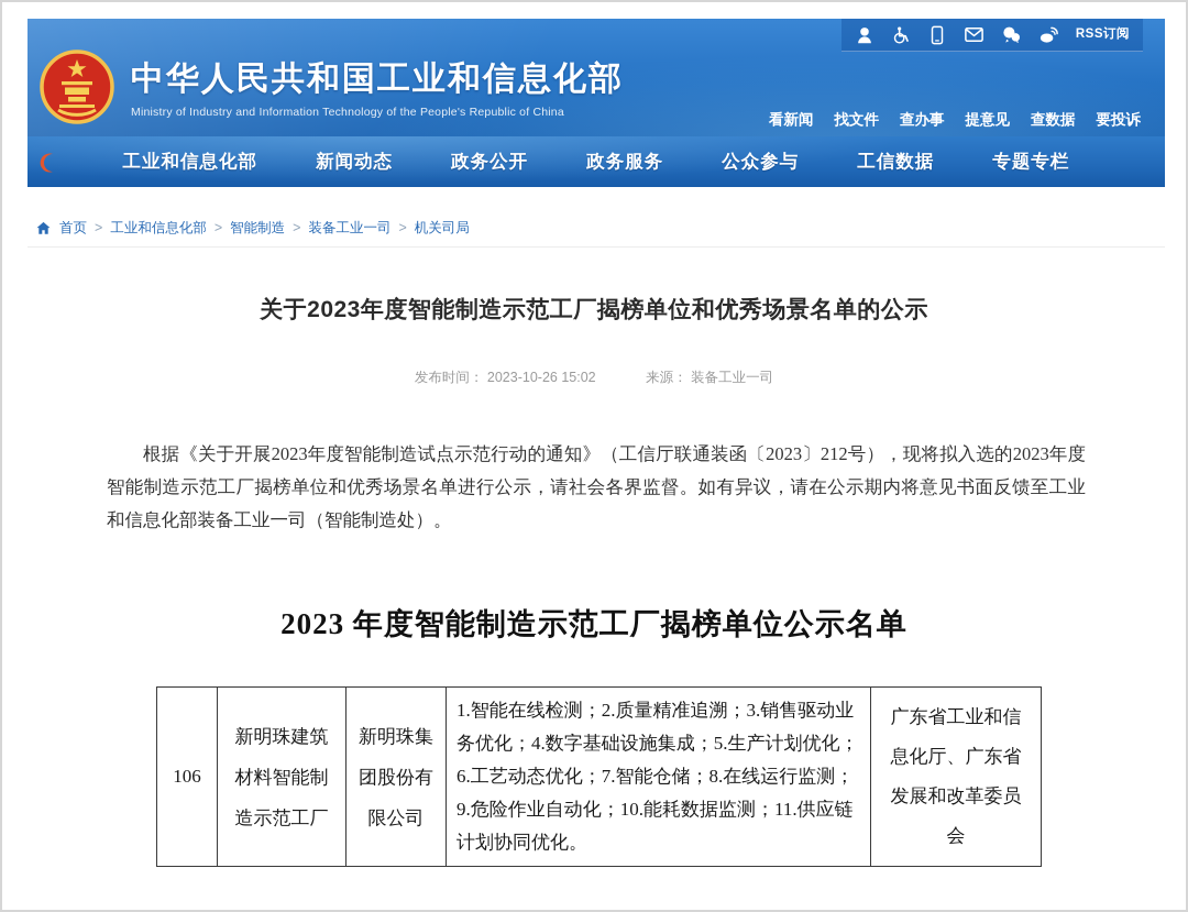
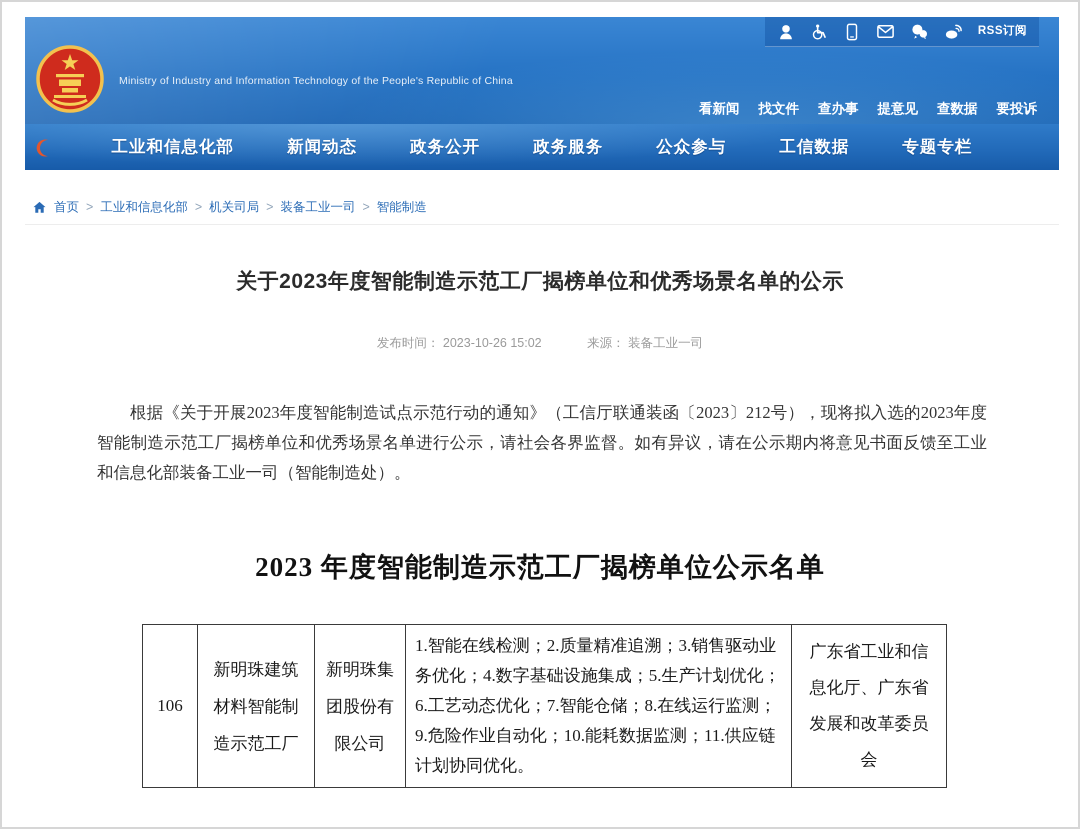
  RSS订阅
- 中华人民共和国工业和信息化部
  Ministry of Industry and Information Technology of the People's Republic of China
  看新闻
  找文件
  查办事
  提意见
  查数据
  要投诉
  工业和信息化部
  新闻动态
  政务公开
  政务服务
  公众参与
  工信数据
  专题专栏
  首页
  >
  工业和信息化部
  >
- 智能制造
+ 机关司局
  >
  装备工业一司
  >
- 机关司局
+ 智能制造
  关于2023年度智能制造示范工厂揭榜单位和优秀场景名单的公示
  发布时间： 2023-10-26 15:02 来源： 装备工业一司
  根据《关于开展2023年度智能制造试点示范行动的通知》（工信厅联通装函〔2023〕212号），现将拟入选的2023年度智能制造示范工厂揭榜单位和优秀场景名单进行公示，请社会各界监督。如有异议，请在公示期内将意见书面反馈至工业和信息化部装备工业一司（智能制造处）。
  2023 年度智能制造示范工厂揭榜单位公示名单
  106	新明珠建筑材料智能制造示范工厂	新明珠集团股份有限公司	1.智能在线检测；2.质量精准追溯；3.销售驱动业务优化；4.数字基础设施集成；5.生产计划优化；6.工艺动态优化；7.智能仓储；8.在线运行监测；9.危险作业自动化；10.能耗数据监测；11.供应链计划协同优化。	广东省工业和信息化厅、广东省发展和改革委员会
